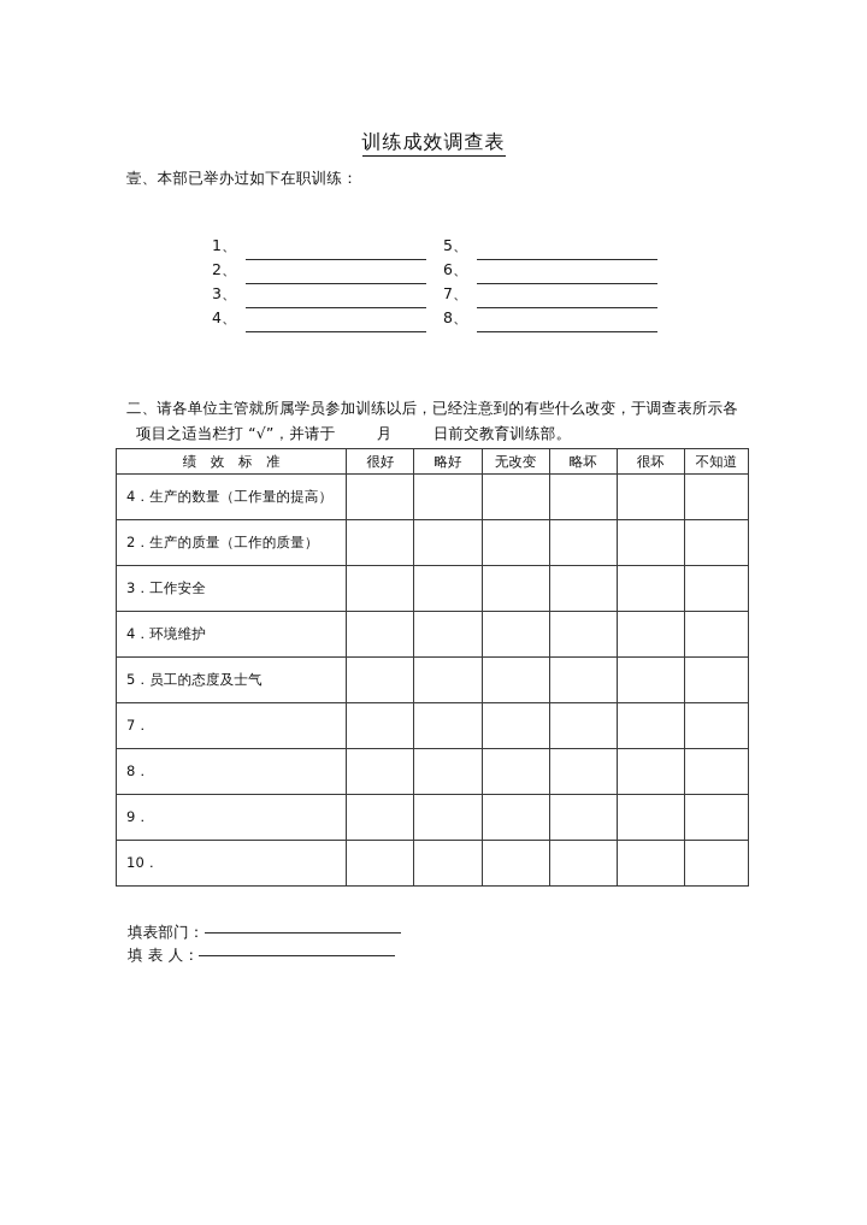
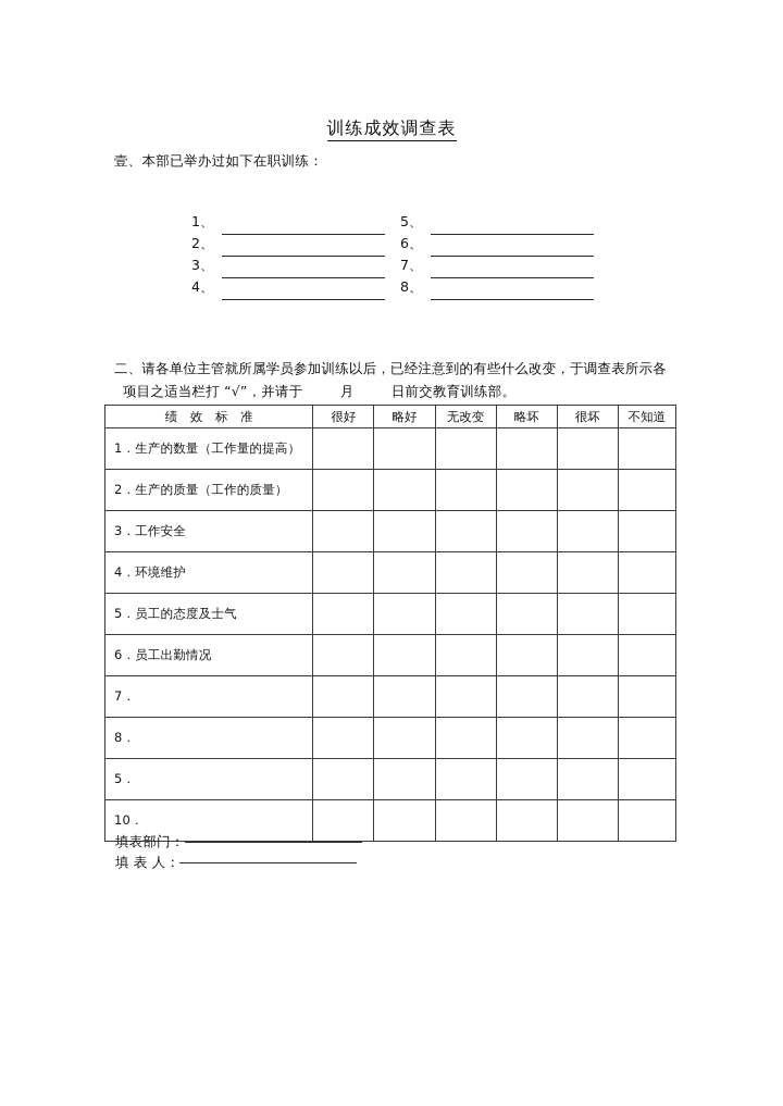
  训练成效调查表
  壹、本部已举办过如下在职训练：
  1、
  2、
  3、
  4、
  5、
  6、
  7、
  8、
  二、请各单位主管就所属学员参加训练以后，已经注意到的有些什么改变，于调查表所示各
  项目之适当栏打 “√”，并请于 月 日前交教育训练部。
  绩 效 标 准	很好	略好	无改变	略坏	很坏	不知道
- 4．生产的数量（工作量的提高）
+ 1．生产的数量（工作量的提高）
  2．生产的质量（工作的质量）
  3．工作安全
  4．环境维护
  5．员工的态度及士气
+ 6．员工出勤情况
  7．
  8．
- 9．
+ 5．
  10．
  填表部门：
  填 表 人：
